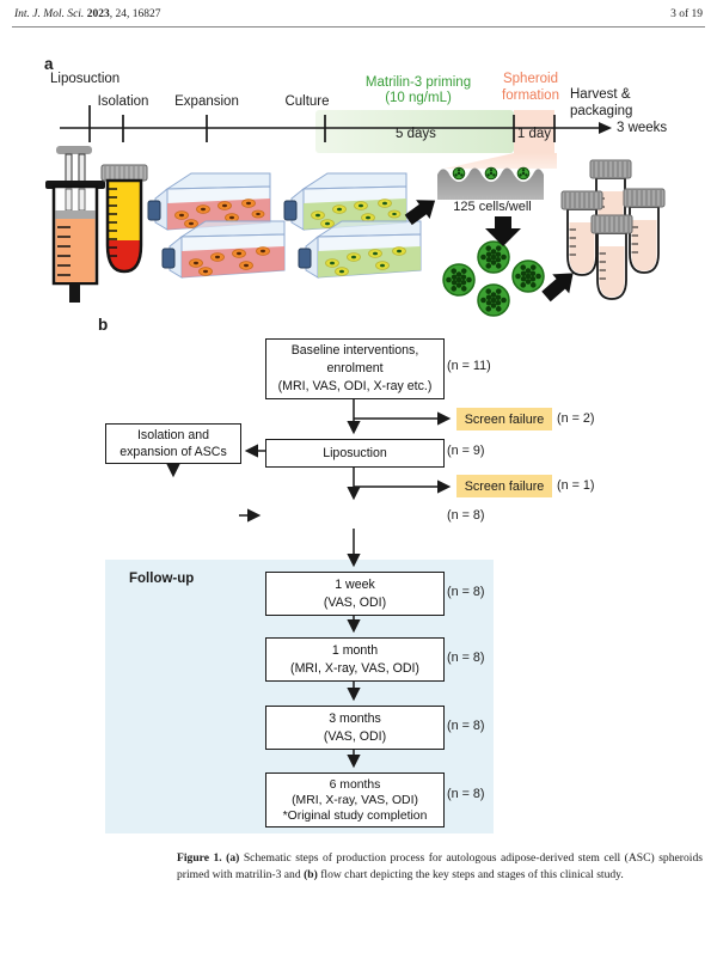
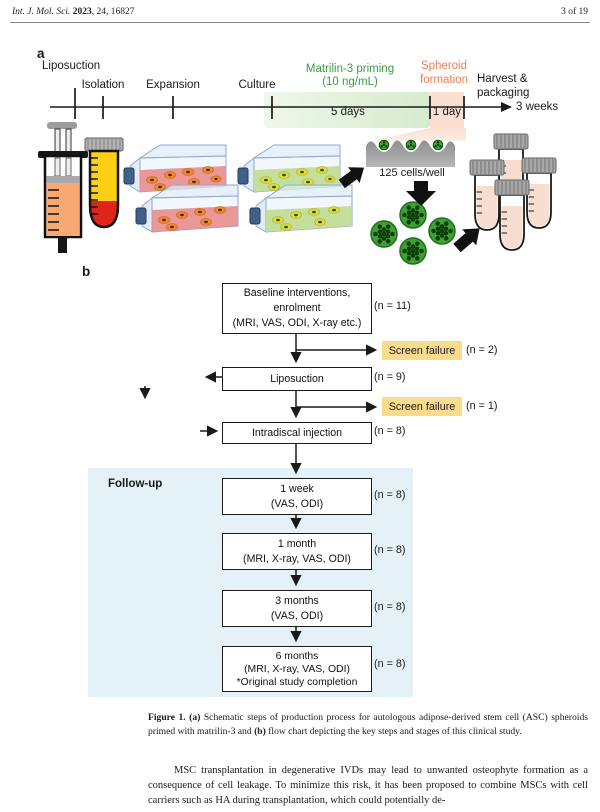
  Int. J. Mol. Sci. 2023, 24, 16827
  3 of 19
  a
  Liposuction
  Isolation
  Expansion
  Culture
  Matrilin-3 priming
  (10 ng/mL)
  Spheroid
  formation
  Harvest &
  packaging
  3 weeks
  5 days
  1 day
  125 cells/well
  b
  Follow-up
  Baseline interventions,
  enrolment
  (MRI, VAS, ODI, X-ray etc.)
  (n = 11)
  Screen failure
  (n = 2)
- Isolation and
- expansion of ASCs
  Liposuction
  (n = 9)
  Screen failure
  (n = 1)
+ Intradiscal injection
  (n = 8)
  1 week
  (VAS, ODI)
  (n = 8)
  1 month
  (MRI, X-ray, VAS, ODI)
  (n = 8)
  3 months
  (VAS, ODI)
  (n = 8)
  6 months
  (MRI, X-ray, VAS, ODI)
  *Original study completion
  (n = 8)
  Figure 1. (a) Schematic steps of production process for autologous adipose-derived stem cell (ASC) spheroids primed with matrilin-3 and (b) flow chart depicting the key steps and stages of this clinical study.
+ MSC transplantation in degenerative IVDs may lead to unwanted osteophyte formation as a consequence of cell leakage. To minimize this risk, it has been proposed to combine MSCs with cell carriers such as HA during transplantation, which could potentially de-
